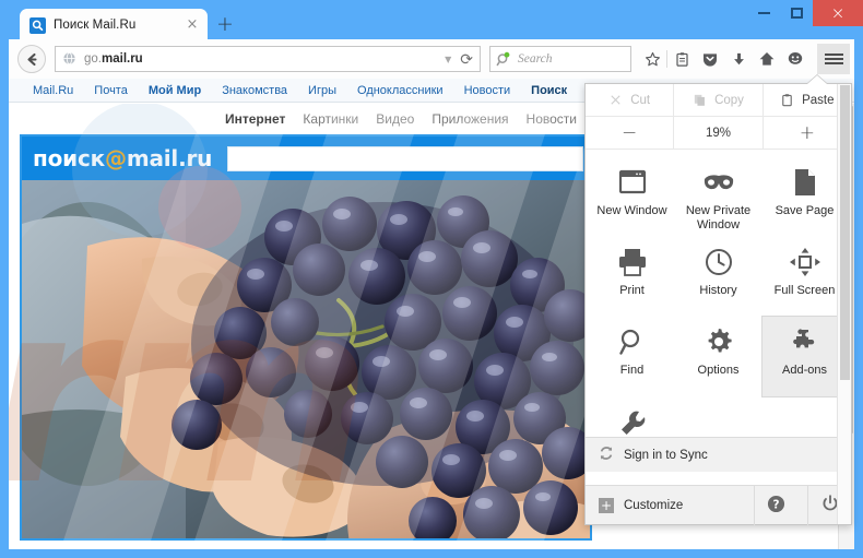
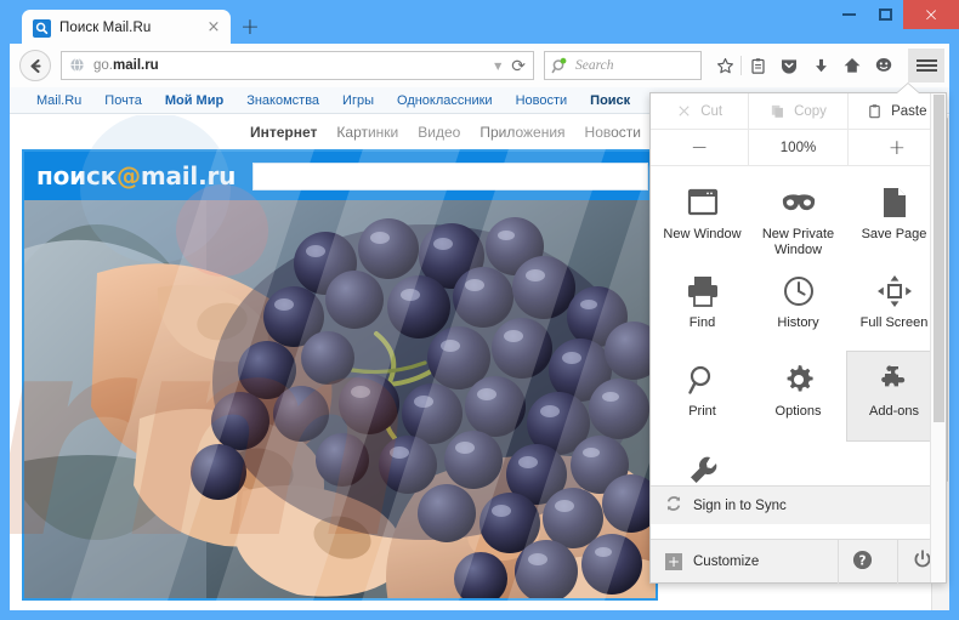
  Поиск Mail.Ru
  ×
  +
  ×
  go.mail.ru
  ▼
  ⟳
  Search
  Mail.Ru
  Почта
  Мой Мир
  Знакомства
  Игры
  Одноклассники
  Новости
  Поиск
  Интернет
  Картинки
  Видео
  Приложения
  Новости
  поиск@mail.ru
  rm
  Cut
  Copy
  Paste
  −
- 19%
+ 100%
  +
  New Window
  New Private Window
  Save Page
- Print
+ Find
  History
  Full Screen
- Find
+ Print
  Options
  Add-ons
  Sign in to Sync
  +
  Customize
  ?
